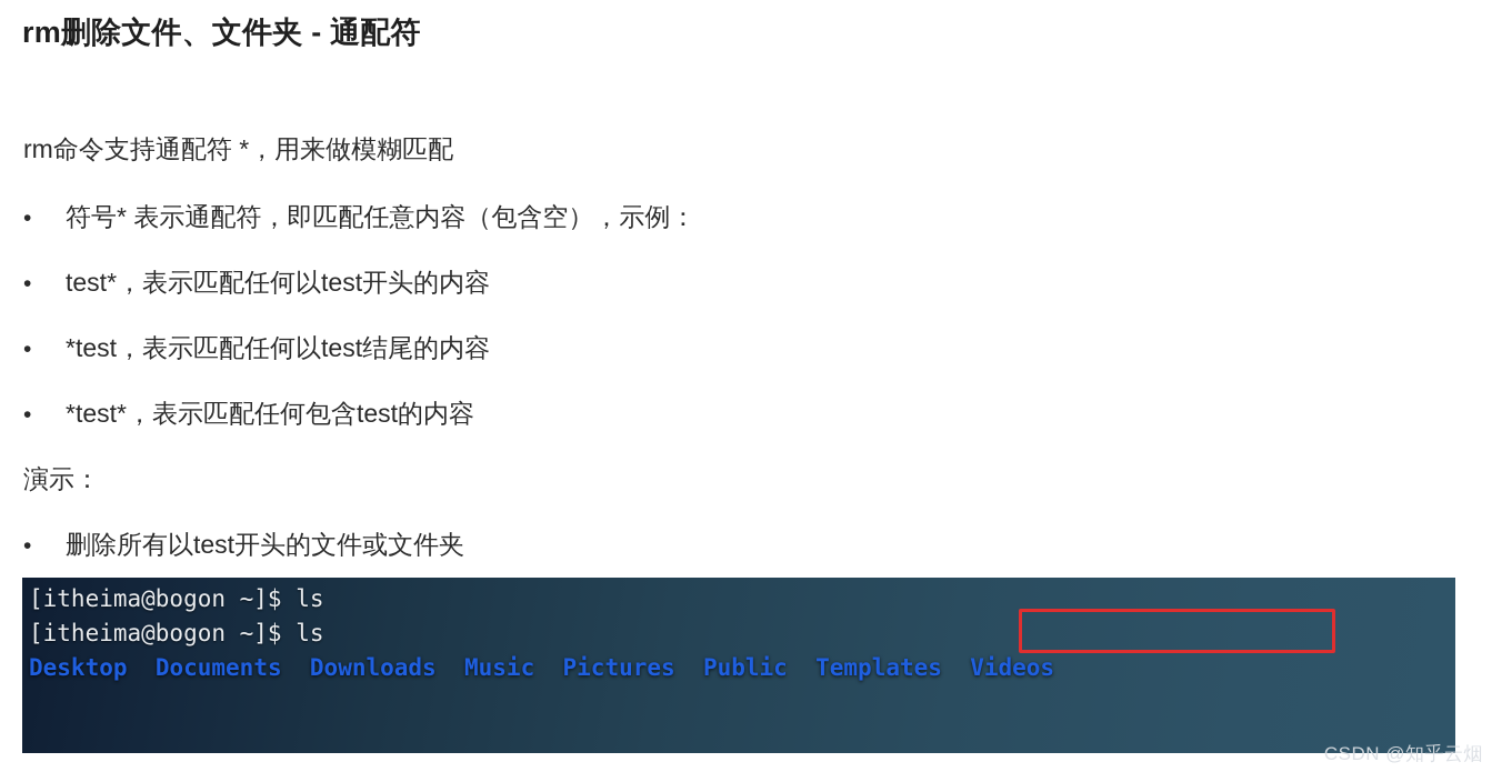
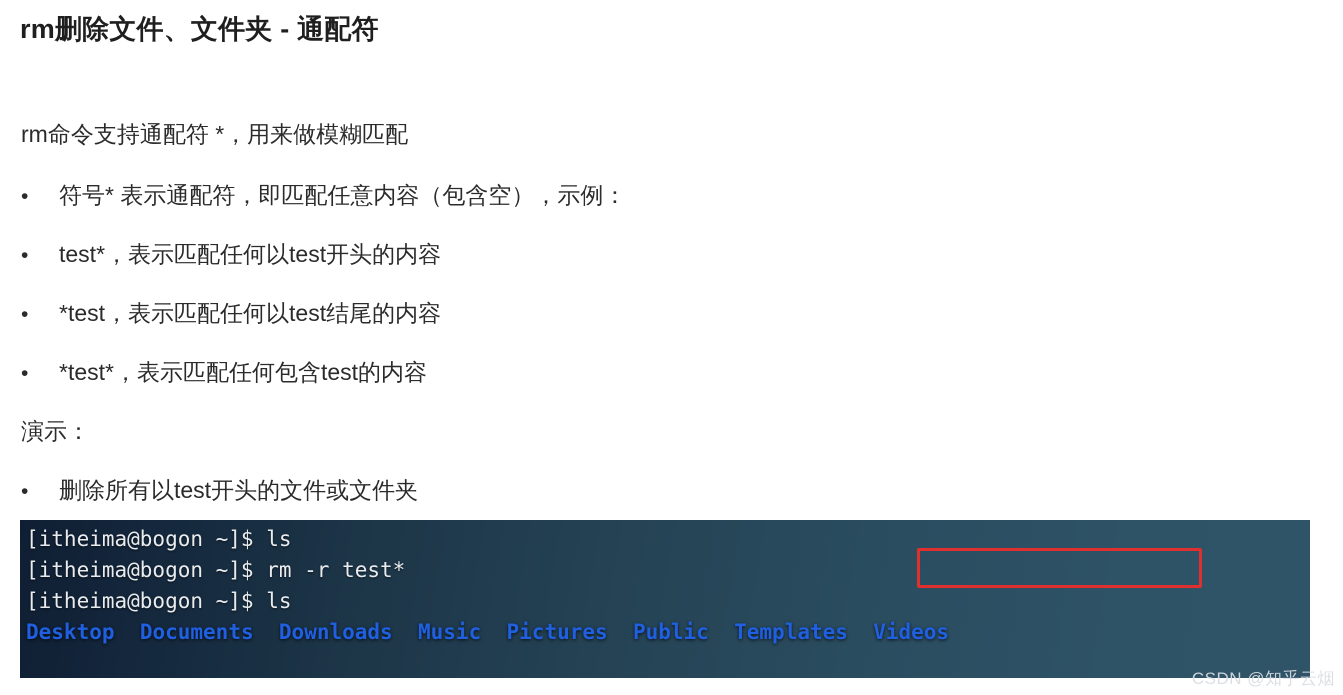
  rm删除文件、文件夹 - 通配符
  rm命令支持通配符 *，用来做模糊匹配
  •
  符号* 表示通配符，即匹配任意内容（包含空），示例：
  •
  test*，表示匹配任何以test开头的内容
  •
  *test，表示匹配任何以test结尾的内容
  •
  *test*，表示匹配任何包含test的内容
  演示：
  •
  删除所有以test开头的文件或文件夹
  [itheima@bogon ~]$ ls
+ [itheima@bogon ~]$ rm -r test*
  [itheima@bogon ~]$ ls
  Desktop Documents Downloads Music Pictures Public Templates Videos
  CSDN @知乎云烟
